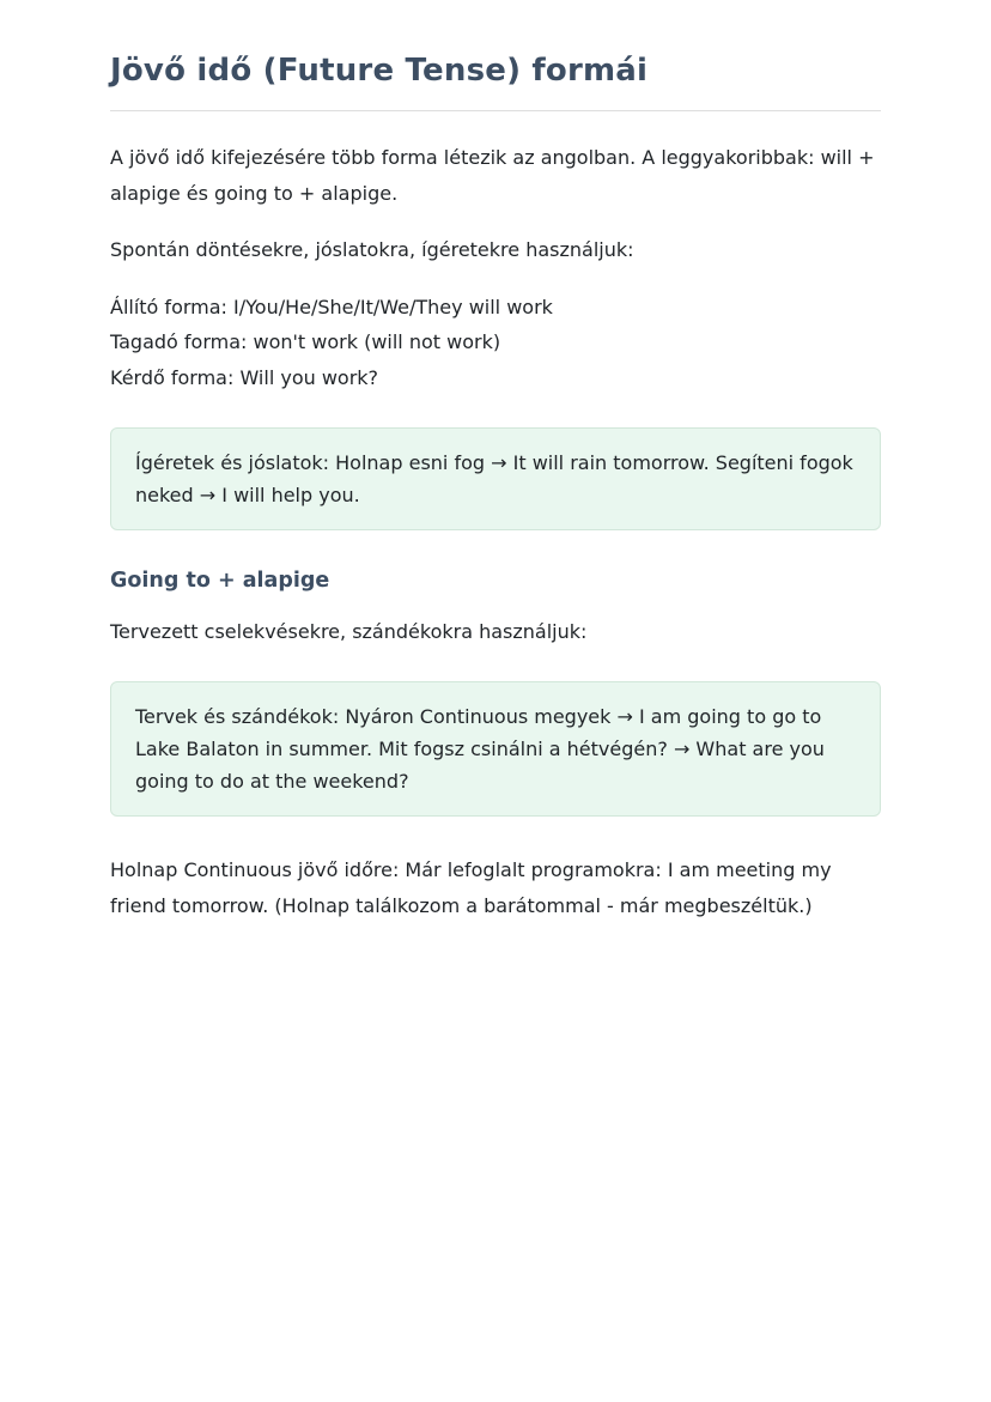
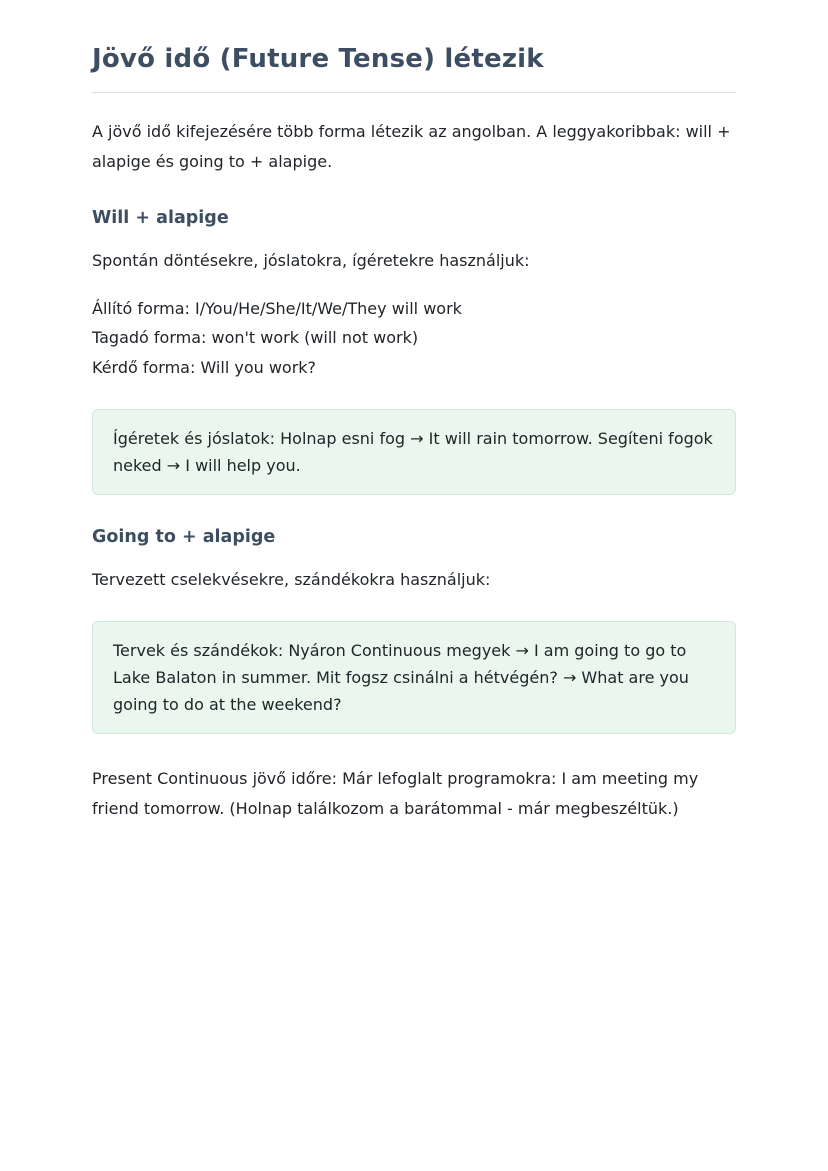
- Jövő idő (Future Tense) formái
+ Jövő idő (Future Tense) létezik
  A jövő idő kifejezésére több forma létezik az angolban. A leggyakoribbak: will + alapige és going to + alapige.
+ Will + alapige
  Spontán döntésekre, jóslatokra, ígéretekre használjuk:
  Állító forma: I/You/He/She/It/We/They will work
  Tagadó forma: won't work (will not work)
  Kérdő forma: Will you work?
  Ígéretek és jóslatok: Holnap esni fog → It will rain tomorrow. Segíteni fogok neked → I will help you.
  Going to + alapige
  Tervezett cselekvésekre, szándékokra használjuk:
  Tervek és szándékok: Nyáron Continuous megyek → I am going to go to Lake Balaton in summer. Mit fogsz csinálni a hétvégén? → What are you going to do at the weekend?
- Holnap Continuous jövő időre: Már lefoglalt programokra: I am meeting my friend tomorrow. (Holnap találkozom a barátommal - már megbeszéltük.)
+ Present Continuous jövő időre: Már lefoglalt programokra: I am meeting my friend tomorrow. (Holnap találkozom a barátommal - már megbeszéltük.)
